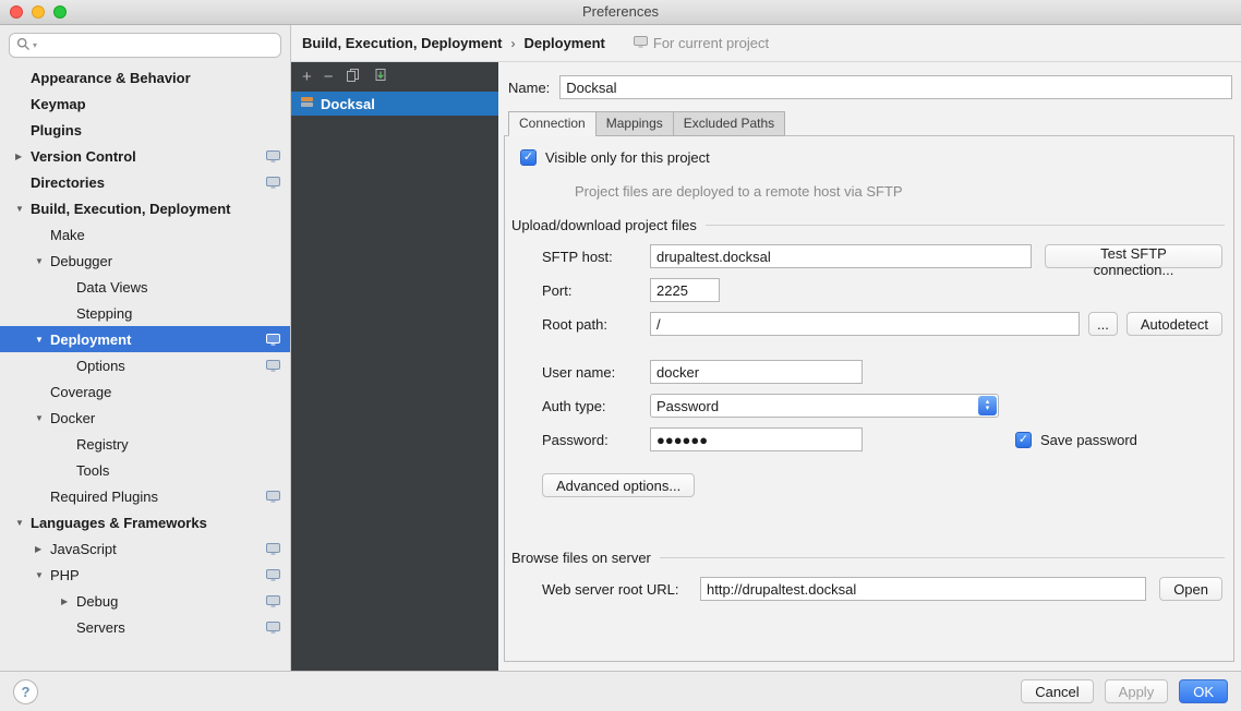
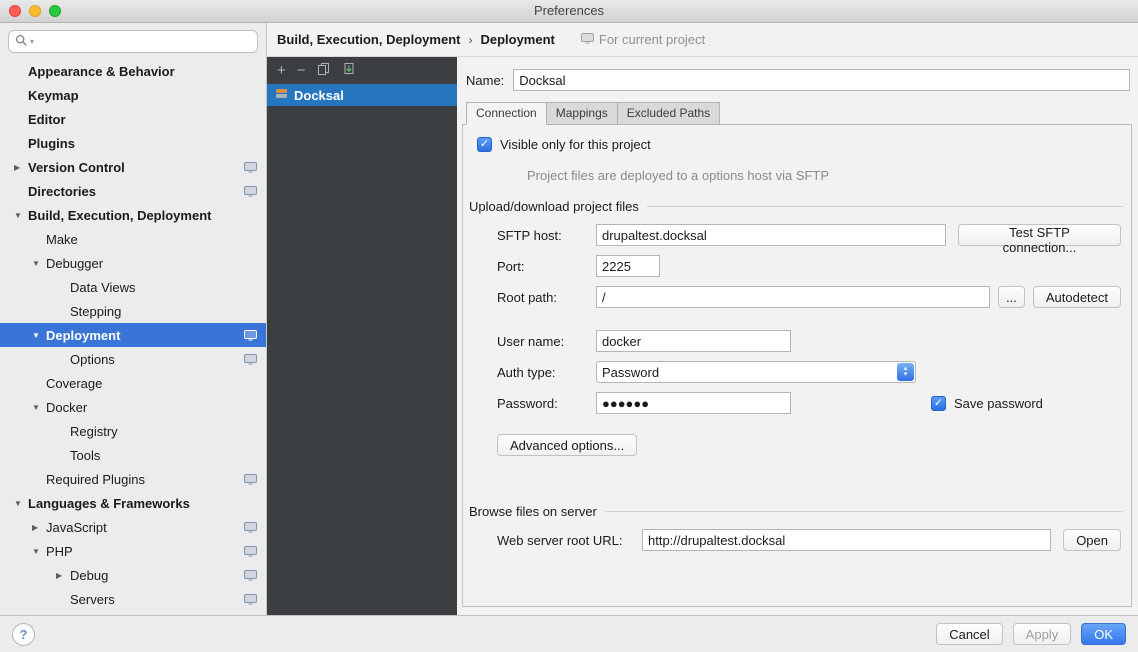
  Preferences
  ▾
  Appearance & Behavior
  Keymap
+ Editor
  Plugins
  ▶
  Version Control
  Directories
  ▼
  Build, Execution, Deployment
  Make
  ▼
  Debugger
  Data Views
  Stepping
  ▼
  Deployment
  Options
  Coverage
  ▼
  Docker
  Registry
  Tools
  Required Plugins
  ▼
  Languages & Frameworks
  ▶
  JavaScript
  ▼
  PHP
  ▶
  Debug
  Servers
  Build, Execution, Deployment
  ›
  Deployment
  For current project
  +
  −
  Docksal
  Name:
  Docksal
  Connection
  Mappings
  Excluded Paths
  ✓
  Visible only for this project
- Project files are deployed to a remote host via SFTP
+ Project files are deployed to a options host via SFTP
  Upload/download project files
  SFTP host:
  drupaltest.docksal
  Test SFTP connection...
  Port:
  2225
  Root path:
  /
  ...
  Autodetect
  User name:
  docker
  Auth type:
  Password
  Password:
  ●●●●●●
  ✓
  Save password
  Advanced options...
  Browse files on server
  Web server root URL:
  http://drupaltest.docksal
  Open
  ?
  Cancel
  Apply
  OK
